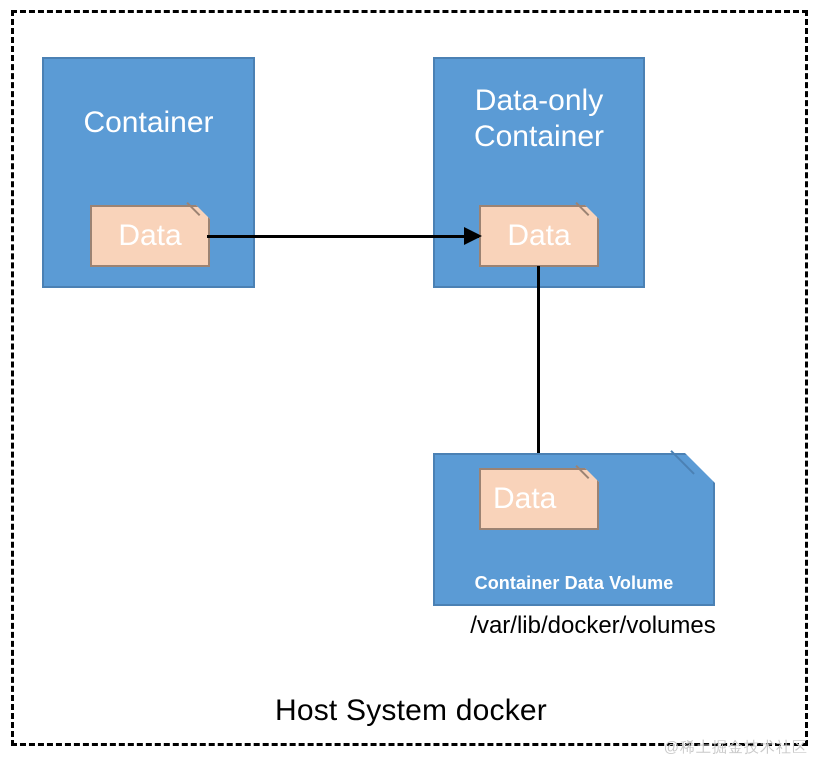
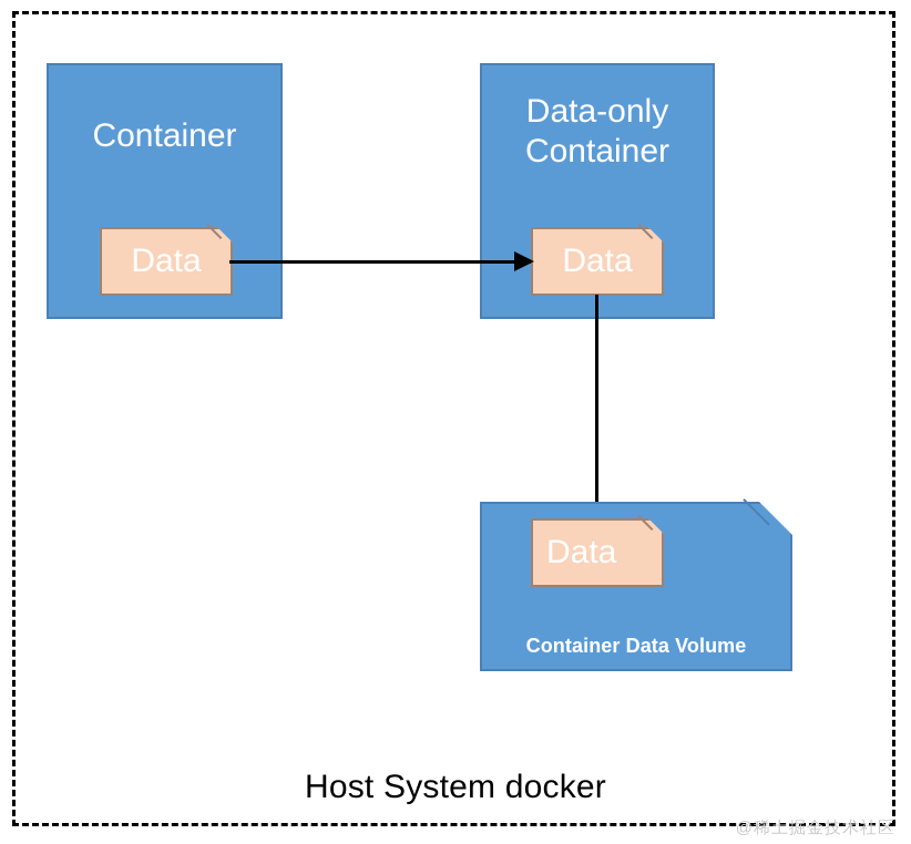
  Container
  Data
  Data-only
  Container
  Data
  Container Data Volume
  Data
- /var/lib/docker/volumes
  Host System docker
  @稀土掘金技术社区
